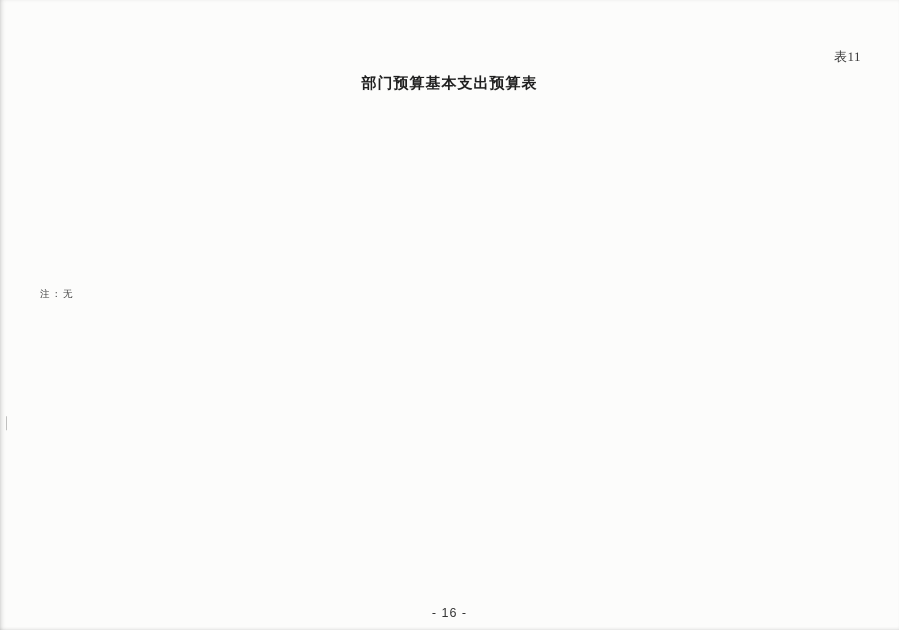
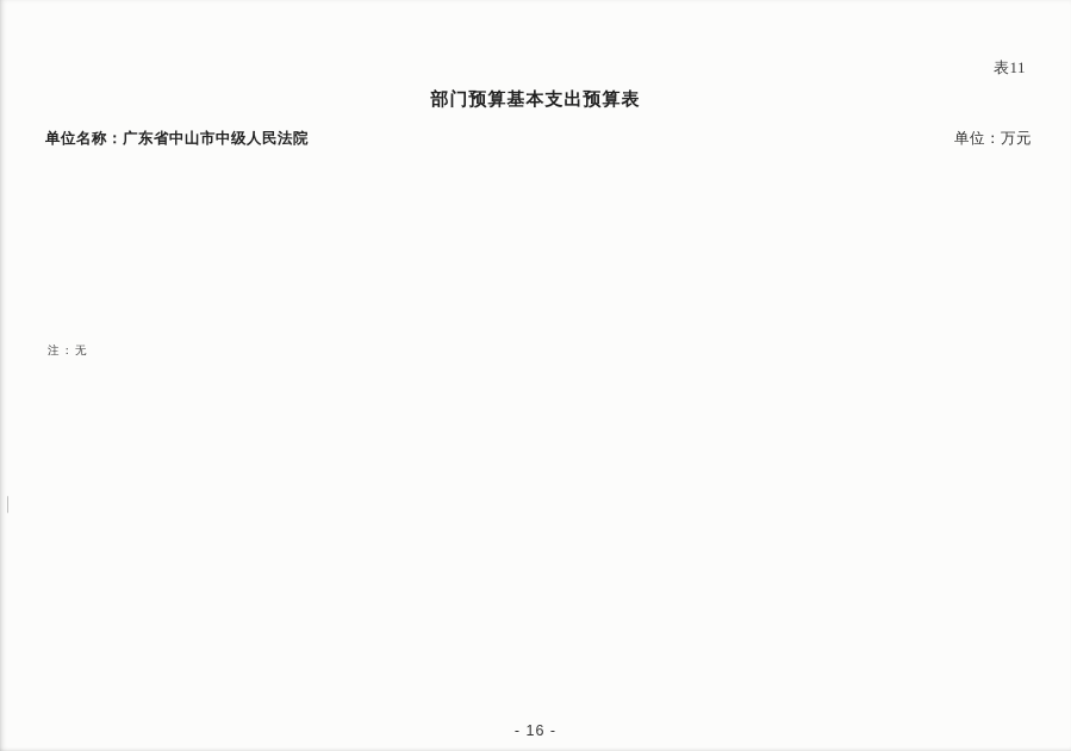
  表11
  部门预算基本支出预算表
+ 单位名称：广东省中山市中级人民法院
+ 单位：万元
  注：无
  - 16 -
